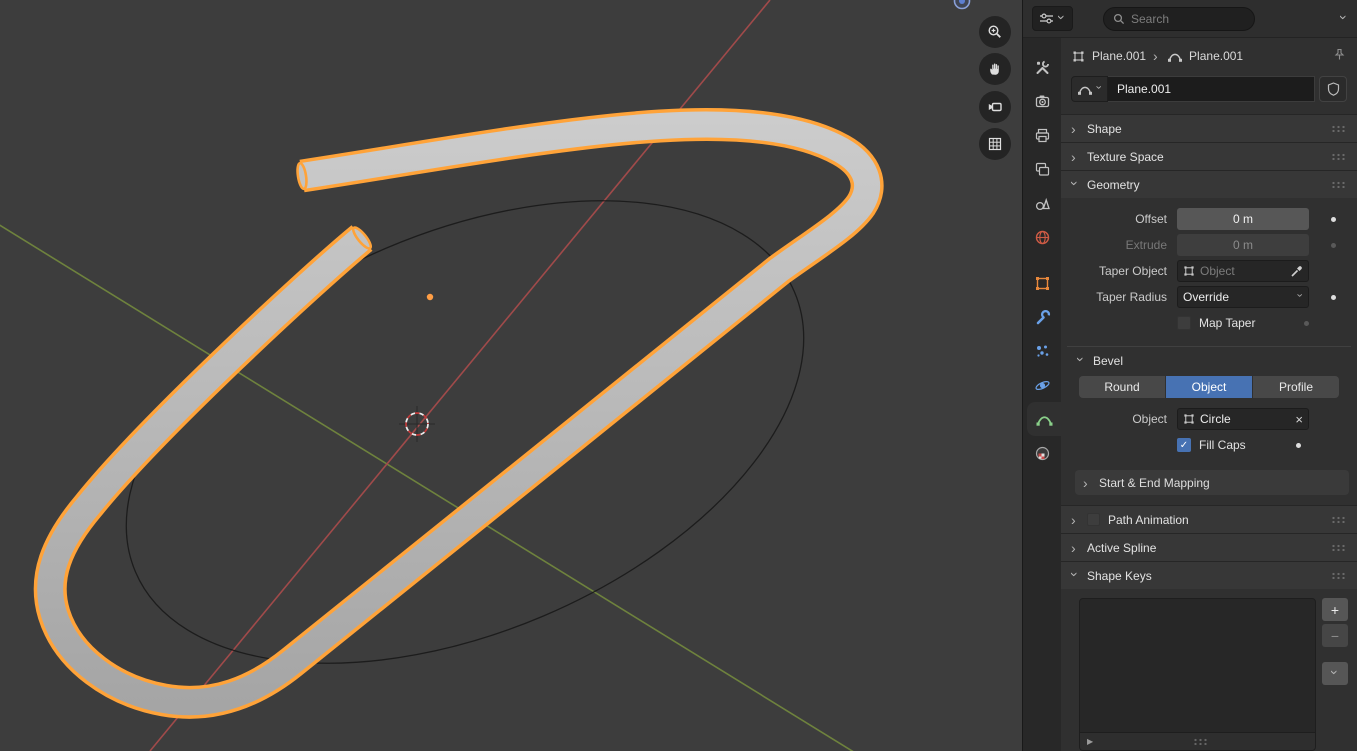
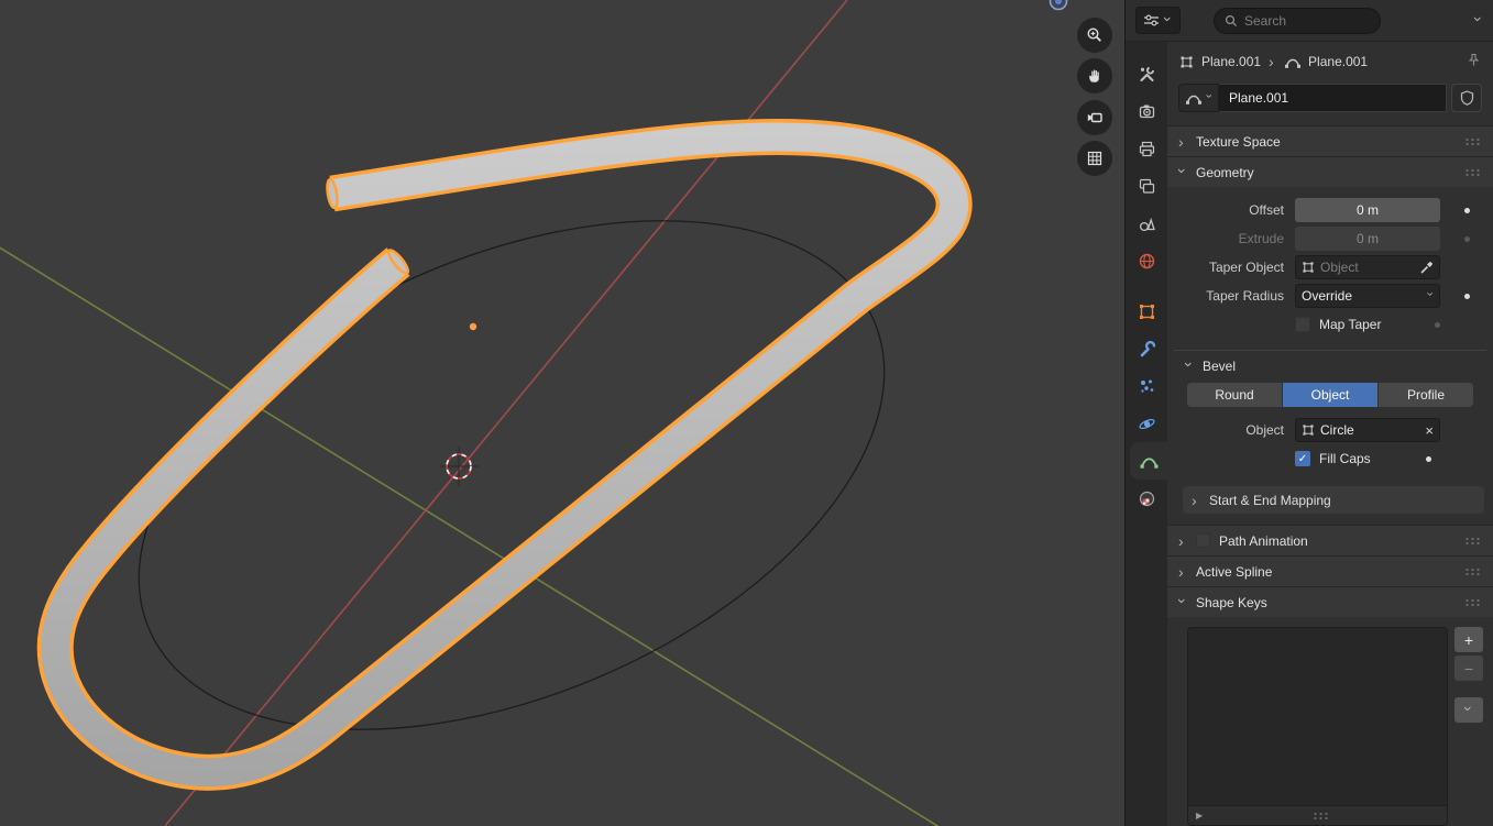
  Search
  Plane.001
  Plane.001
  Plane.001
- Shape
  Texture Space
  Geometry
  Offset
  0 m
  Extrude
  0 m
  Taper Object
  Object
  Taper Radius
  Override
  Map Taper
  Bevel
  Round
  Object
  Profile
  Object
  Circle
  ×
  Fill Caps
  Start & End Mapping
  Path Animation
  Active Spline
  Shape Keys
